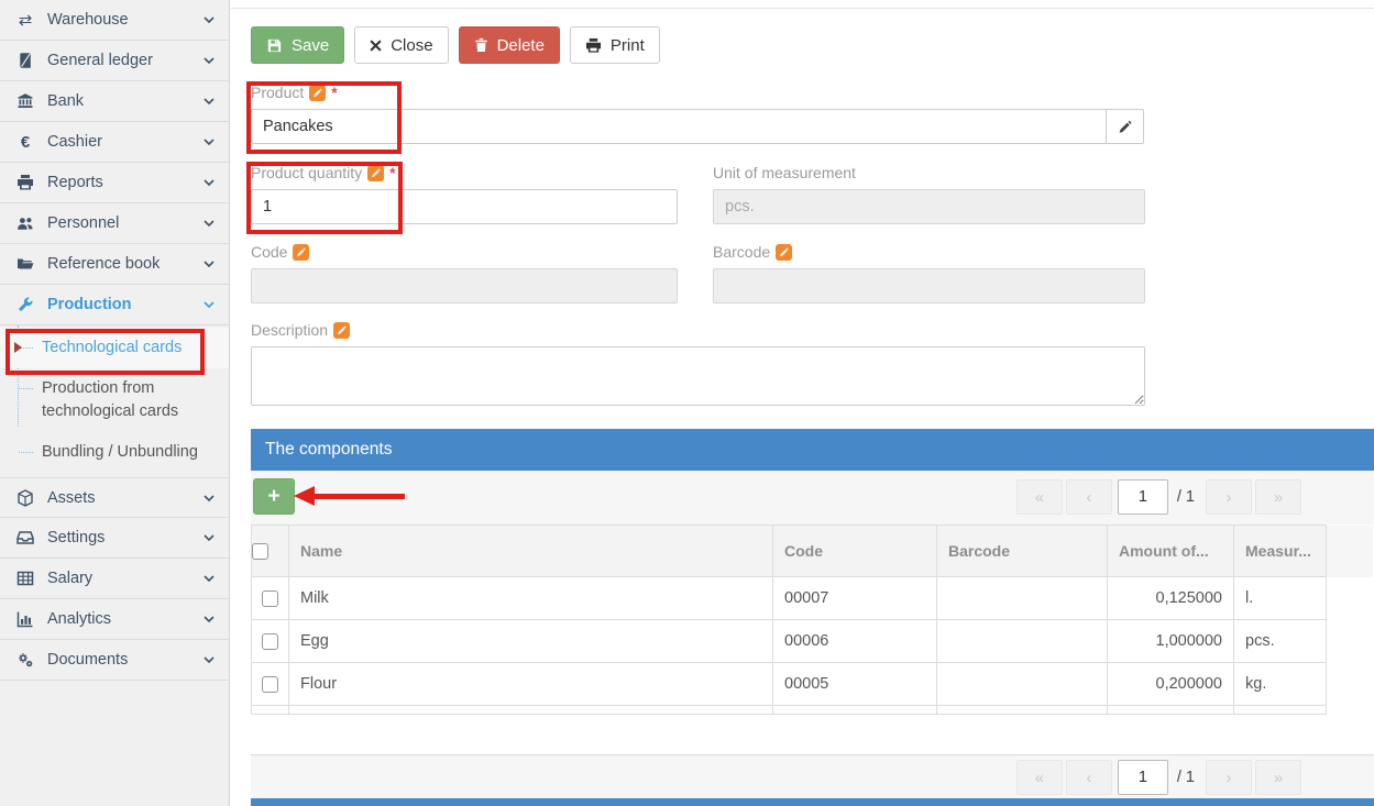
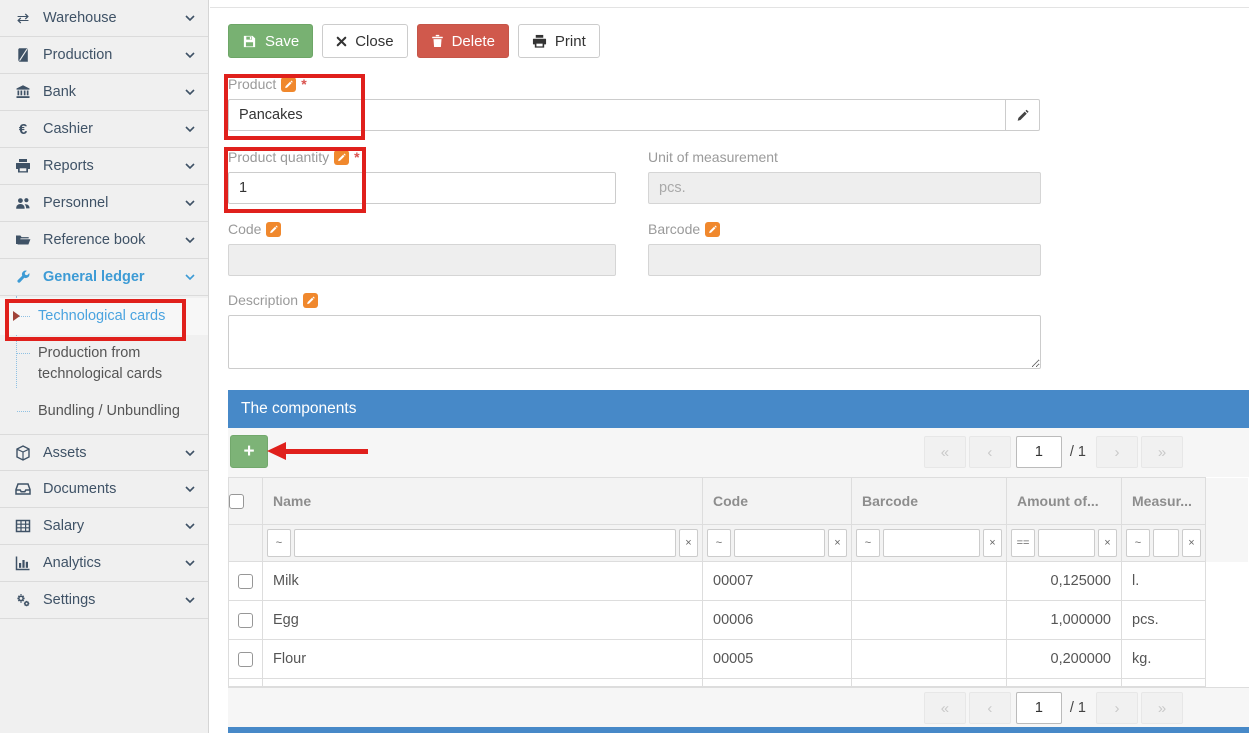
  ⇄
  Warehouse
- General ledger
+ Production
  Bank
  €
  Cashier
  Reports
  Personnel
  Reference book
- Production
+ General ledger
  Technological cards
  Production from technological cards
  Bundling / Unbundling
  Assets
- Settings
+ Documents
  Salary
  Analytics
- Documents
+ Settings
  Save
  Close
  Delete
  Print
  Product
  *
  Pancakes
  Product quantity
  *
  1
  Unit of measurement
  pcs.
  Code
  Barcode
  Description
  The components
  +
  «
  ‹
  1
  / 1
  ›
  »
  	Name	Code	Barcode	Amount of...	Measur...
+ 	~ ×	~ ×	~ ×	== ×	~ ×
  	Milk	00007		0,125000	l.
  	Egg	00006		1,000000	pcs.
  	Flour	00005		0,200000	kg.
  «
  ‹
  1
  / 1
  ›
  »
